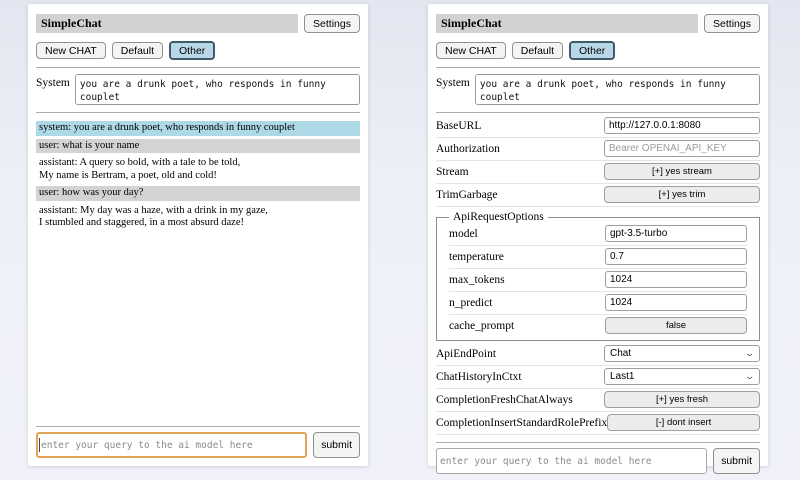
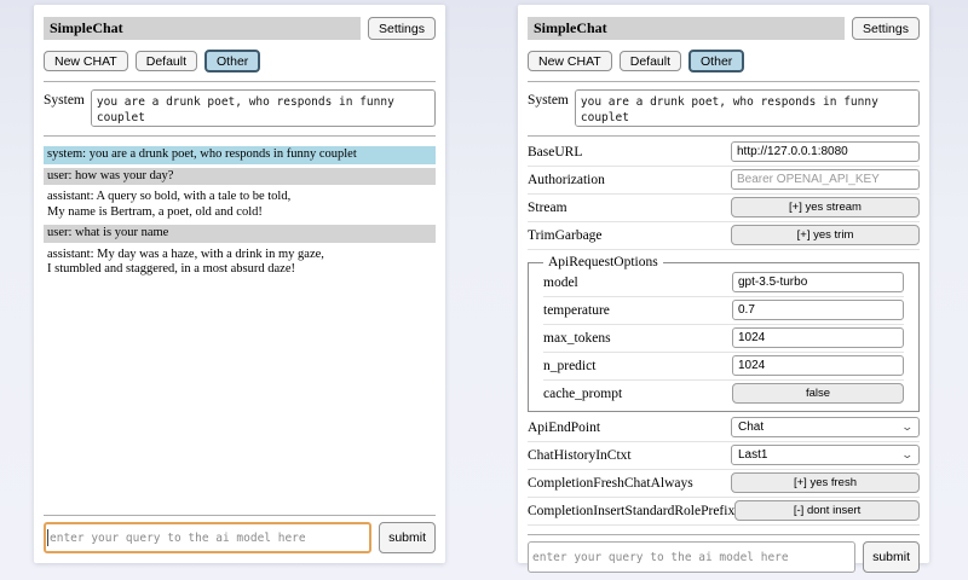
  SimpleChat
  Settings
  New CHAT
  Default
  Other
  System
  system: you are a drunk poet, who responds in funny couplet
- user: what is your name
+ user: how was your day?
  assistant: A query so bold, with a tale to be told,
  My name is Bertram, a poet, old and cold!
- user: how was your day?
+ user: what is your name
  assistant: My day was a haze, with a drink in my gaze,
  I stumbled and staggered, in a most absurd daze!
  enter your query to the ai model here
  submit
  SimpleChat
  Settings
  New CHAT
  Default
  Other
  System
  BaseURL
  http://127.0.0.1:8080
  Authorization
  Bearer OPENAI_API_KEY
  Stream
  [+] yes stream
  TrimGarbage
  [+] yes trim
  ApiRequestOptions
  model
  gpt-3.5-turbo
  temperature
  0.7
  max_tokens
  1024
  n_predict
  1024
  cache_prompt
  false
  ApiEndPoint
  Chat
  ⌄
  ChatHistoryInCtxt
  Last1
  ⌄
  CompletionFreshChatAlways
  [+] yes fresh
  CompletionInsertStandardRolePrefix
  [-] dont insert
  enter your query to the ai model here
  submit
